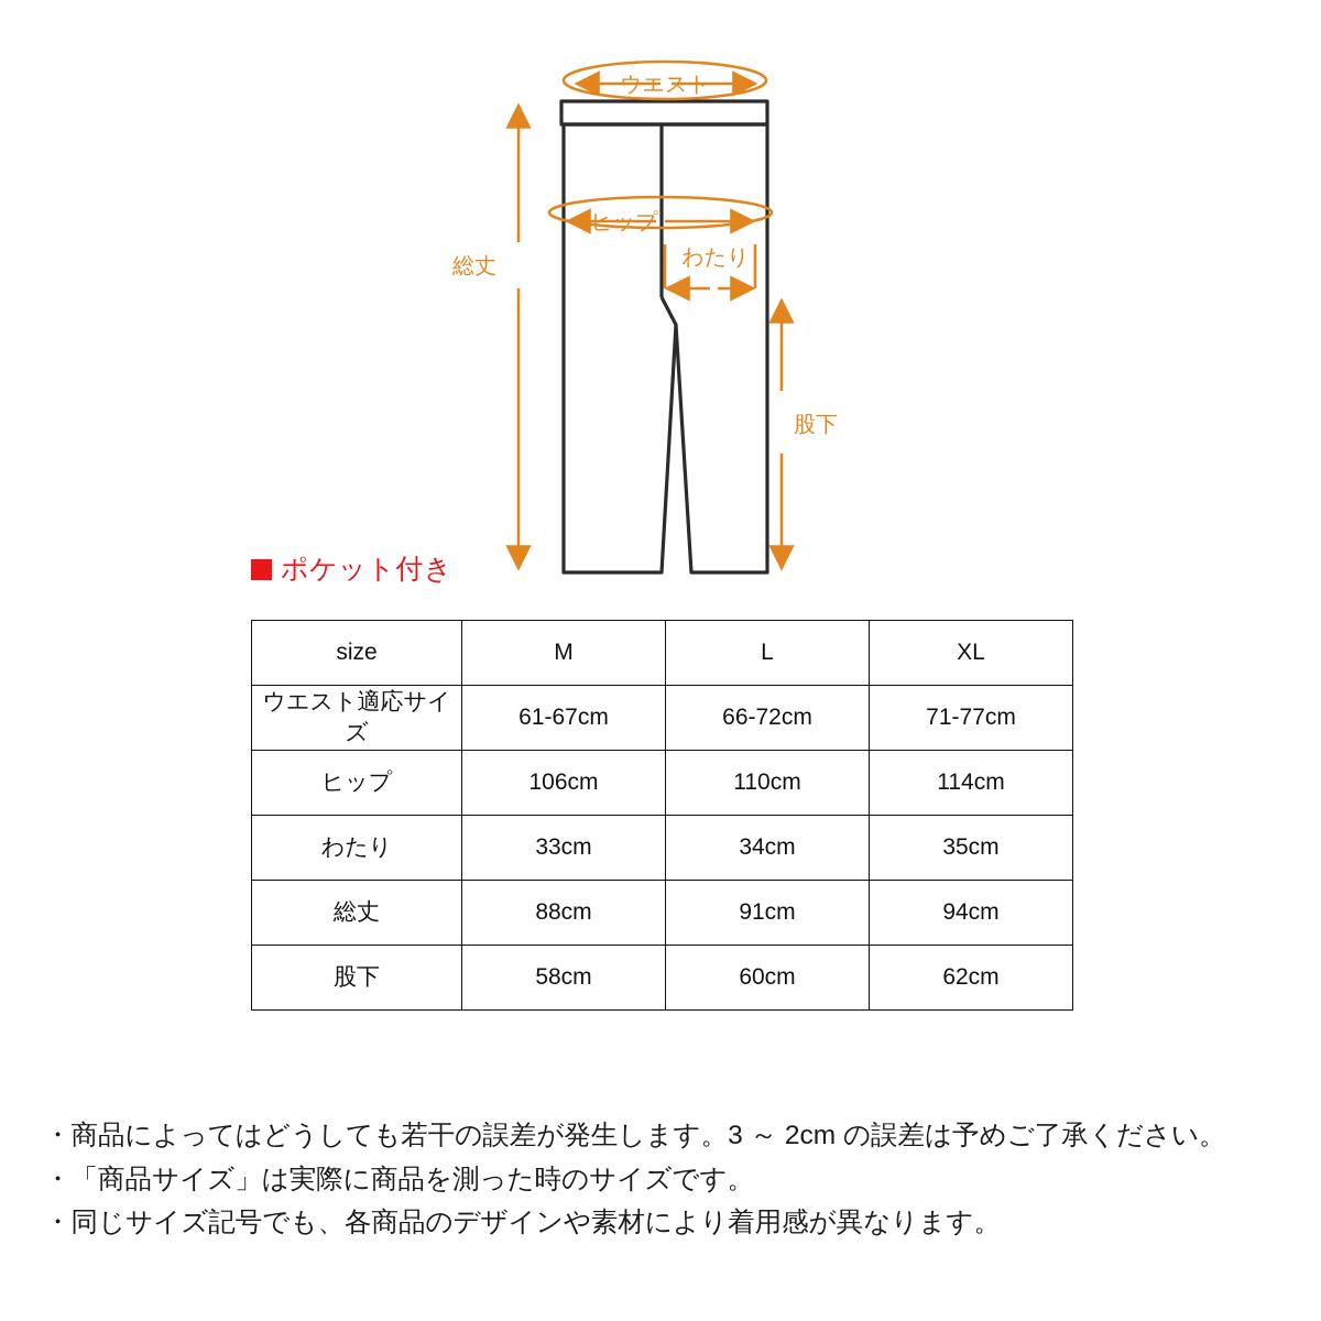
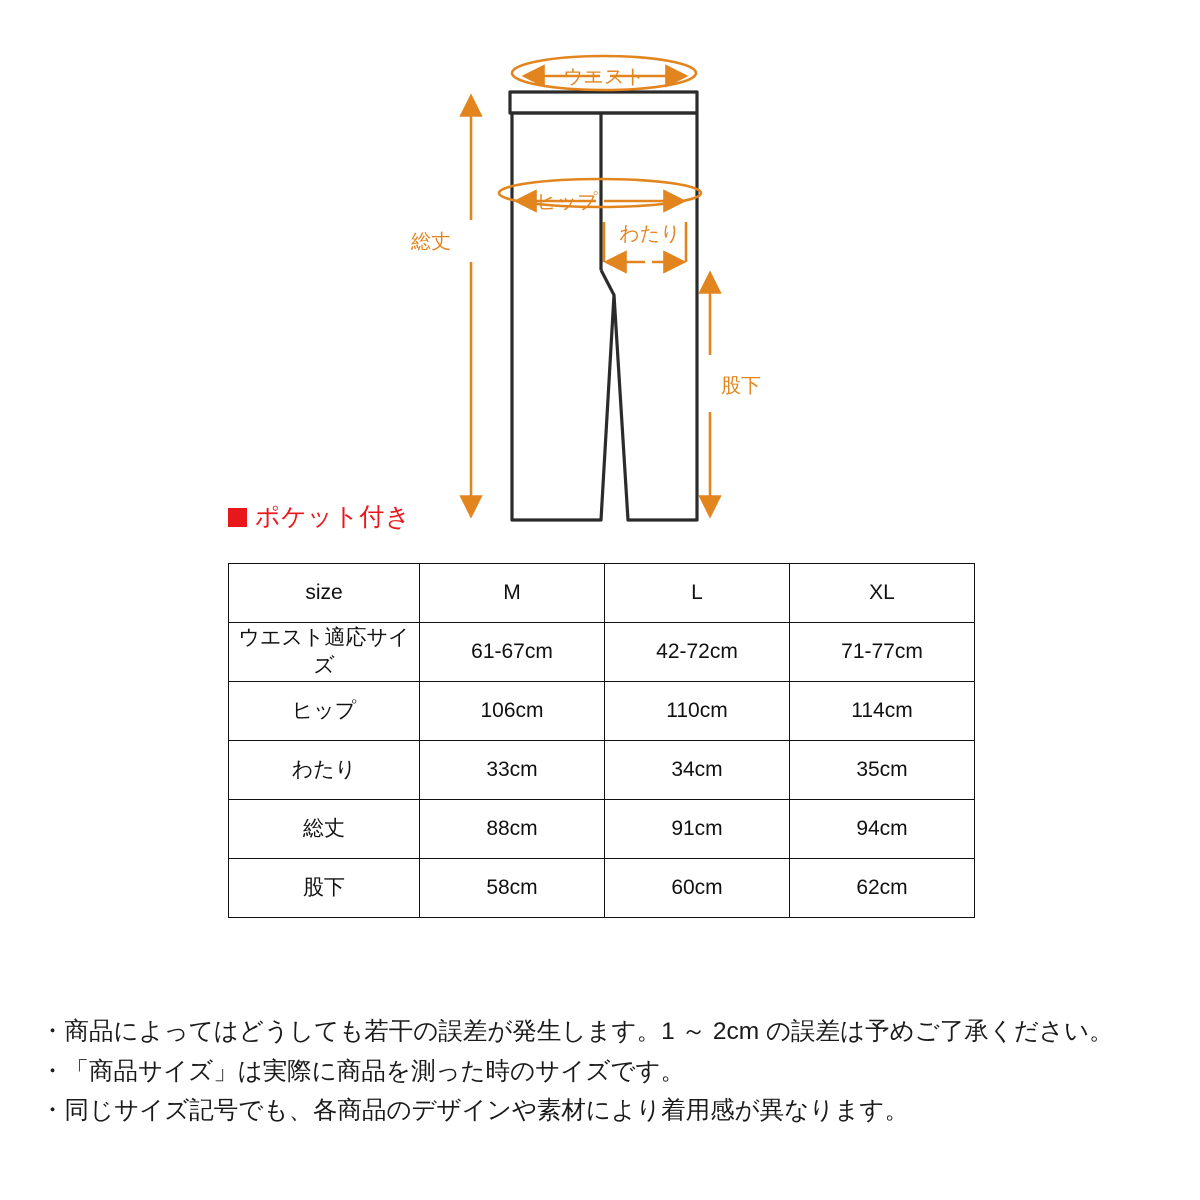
  ウエスト
  ヒップ
  わたり
  総丈
  股下
  ポケット付き
  size	M	L	XL
- ウエスト適応サイズ	61-67cm	66-72cm	71-77cm
+ ウエスト適応サイズ	61-67cm	42-72cm	71-77cm
  ヒップ	106cm	110cm	114cm
  わたり	33cm	34cm	35cm
  総丈	88cm	91cm	94cm
  股下	58cm	60cm	62cm
- ・商品によってはどうしても若干の誤差が発生します。3 ～ 2cm の誤差は予めご了承ください。
+ ・商品によってはどうしても若干の誤差が発生します。1 ～ 2cm の誤差は予めご了承ください。
  ・「商品サイズ」は実際に商品を測った時のサイズです。
  ・同じサイズ記号でも、各商品のデザインや素材により着用感が異なります。
